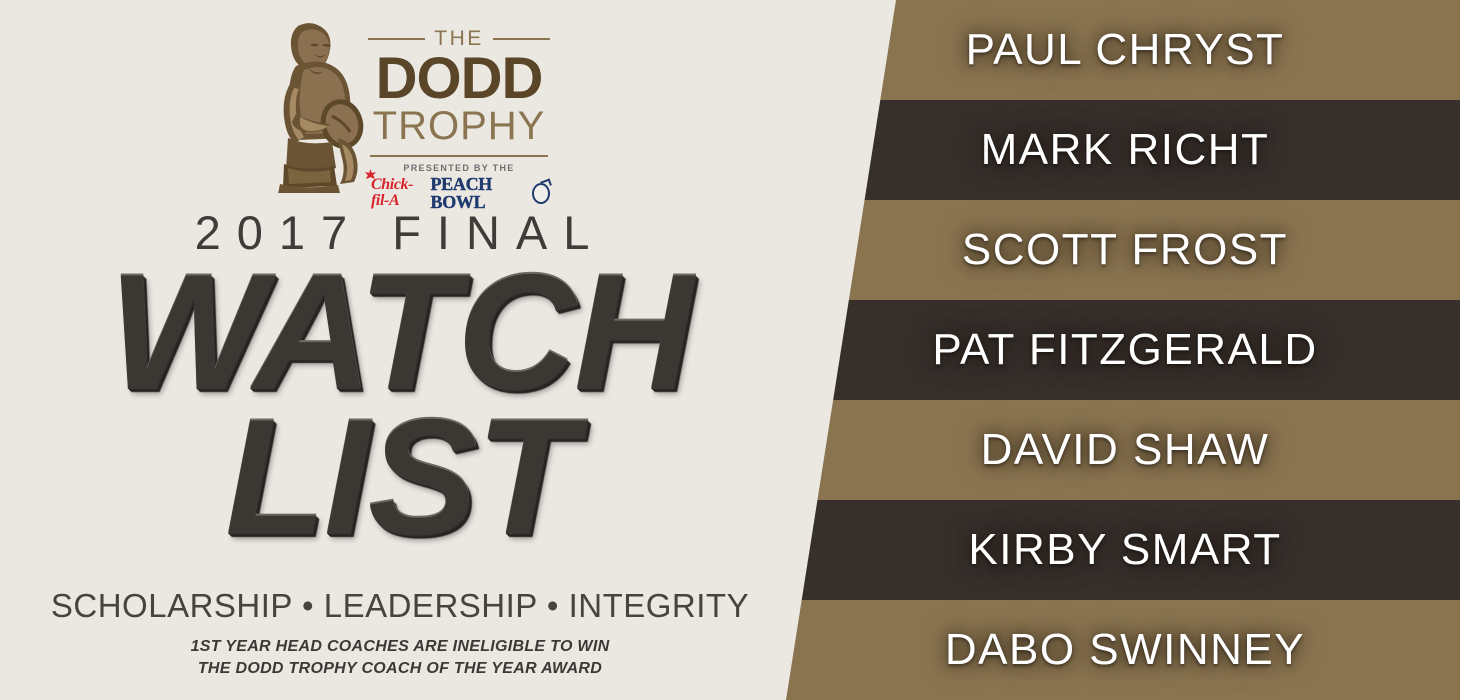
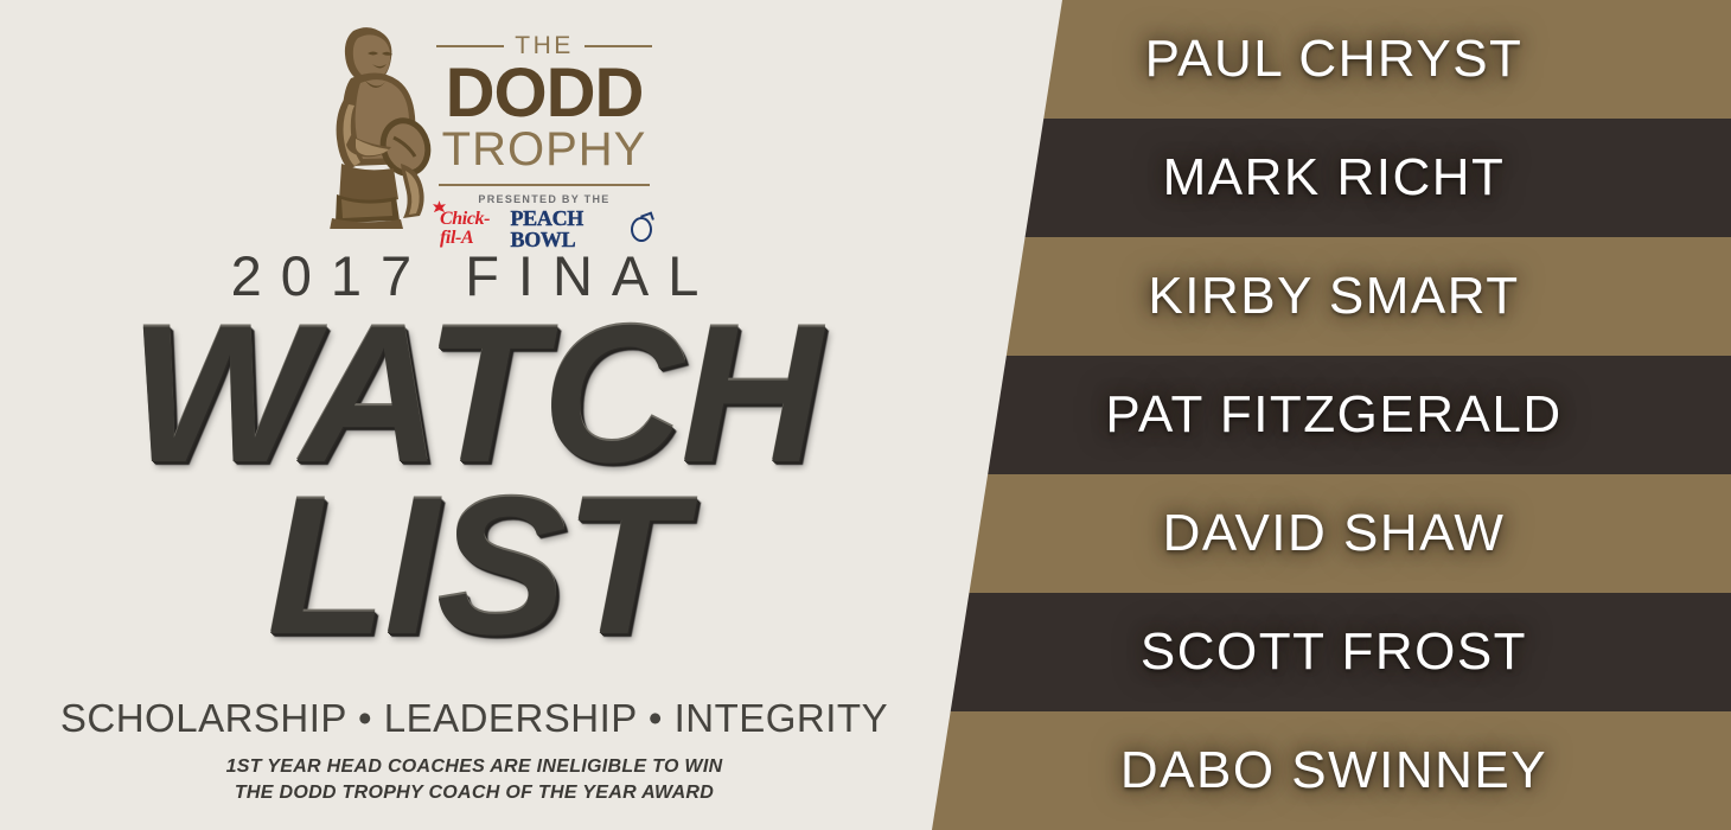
  PAUL CHRYST
  MARK RICHT
- SCOTT FROST
+ KIRBY SMART
  PAT FITZGERALD
  DAVID SHAW
- KIRBY SMART
+ SCOTT FROST
  DABO SWINNEY
  THE
  DODD
  TROPHY
  PRESENTED BY THE
  Chick-fil-A
  PEACH BOWL
  2017 FINAL
  WATCH
  LIST
  SCHOLARSHIP • LEADERSHIP • INTEGRITY
  1ST YEAR HEAD COACHES ARE INELIGIBLE TO WIN
  THE DODD TROPHY COACH OF THE YEAR AWARD
